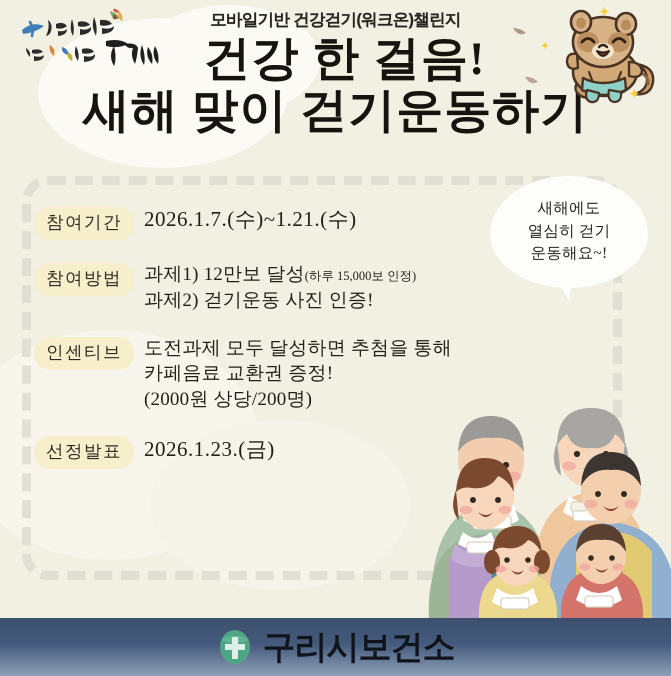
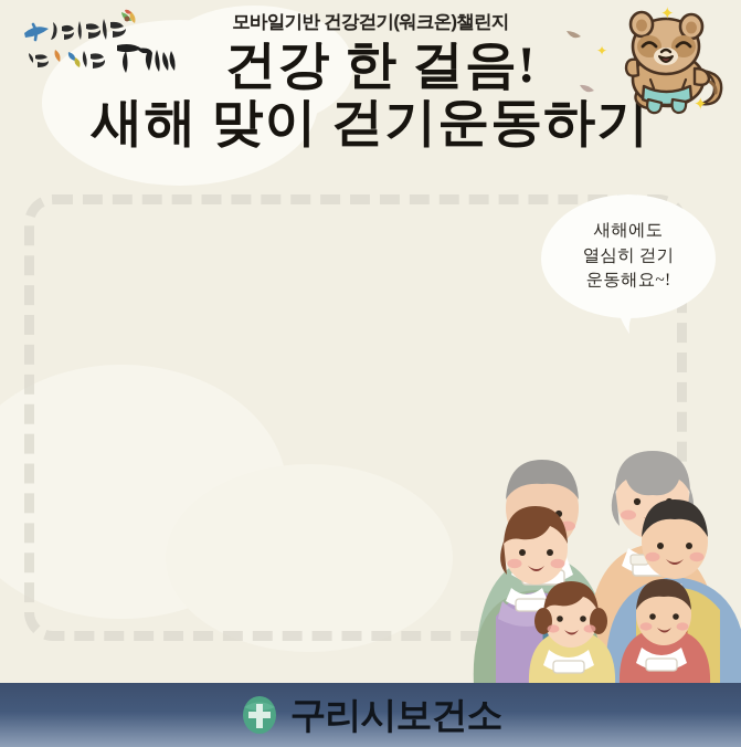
  모바일기반 건강걷기(워크온)챌린지
  건강 한 걸음!
  새해 맞이 걷기운동하기
  ✦
  ✦
  ✦
- 참여기간
- 2026.1.7.(수)~1.21.(수)
- 참여방법
- 과제1) 12만보 달성(하루 15,000보 인정)
- 과제2) 걷기운동 사진 인증!
- 인센티브
- 도전과제 모두 달성하면 추첨을 통해
- 카페음료 교환권 증정!
- (2000원 상당/200명)
- 선정발표
- 2026.1.23.(금)
  새해에도
  열심히 걷기
  운동해요~!
  구리시보건소
